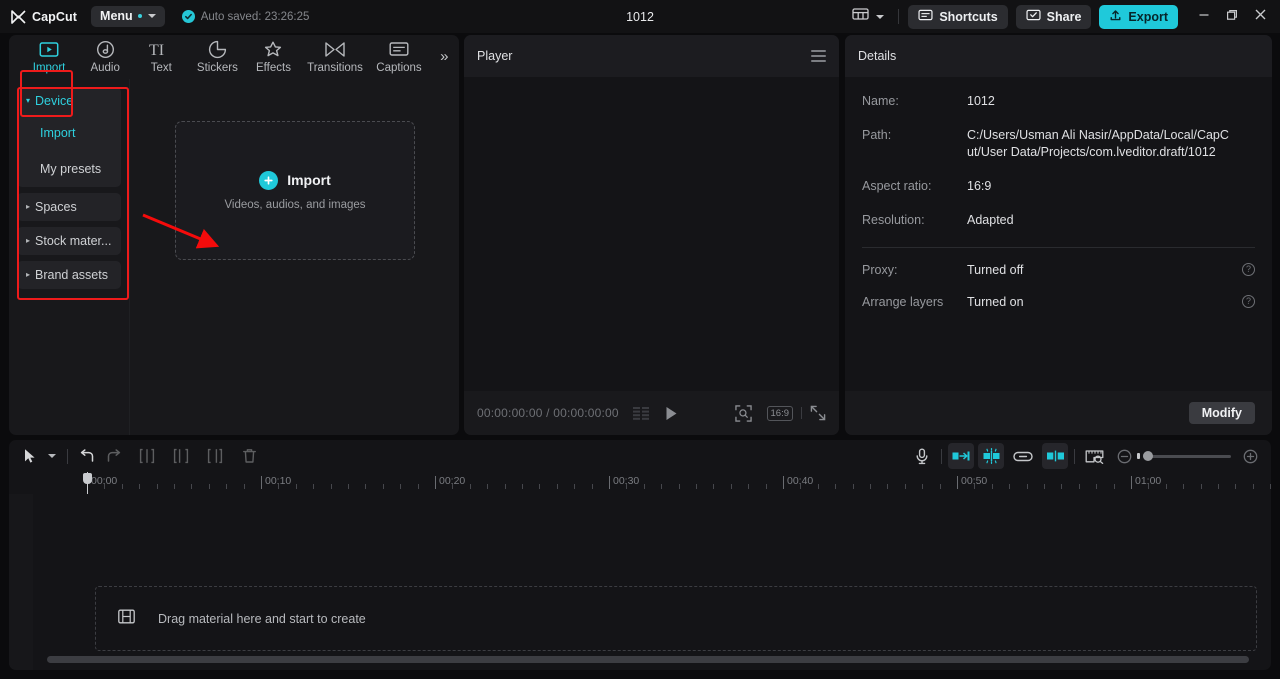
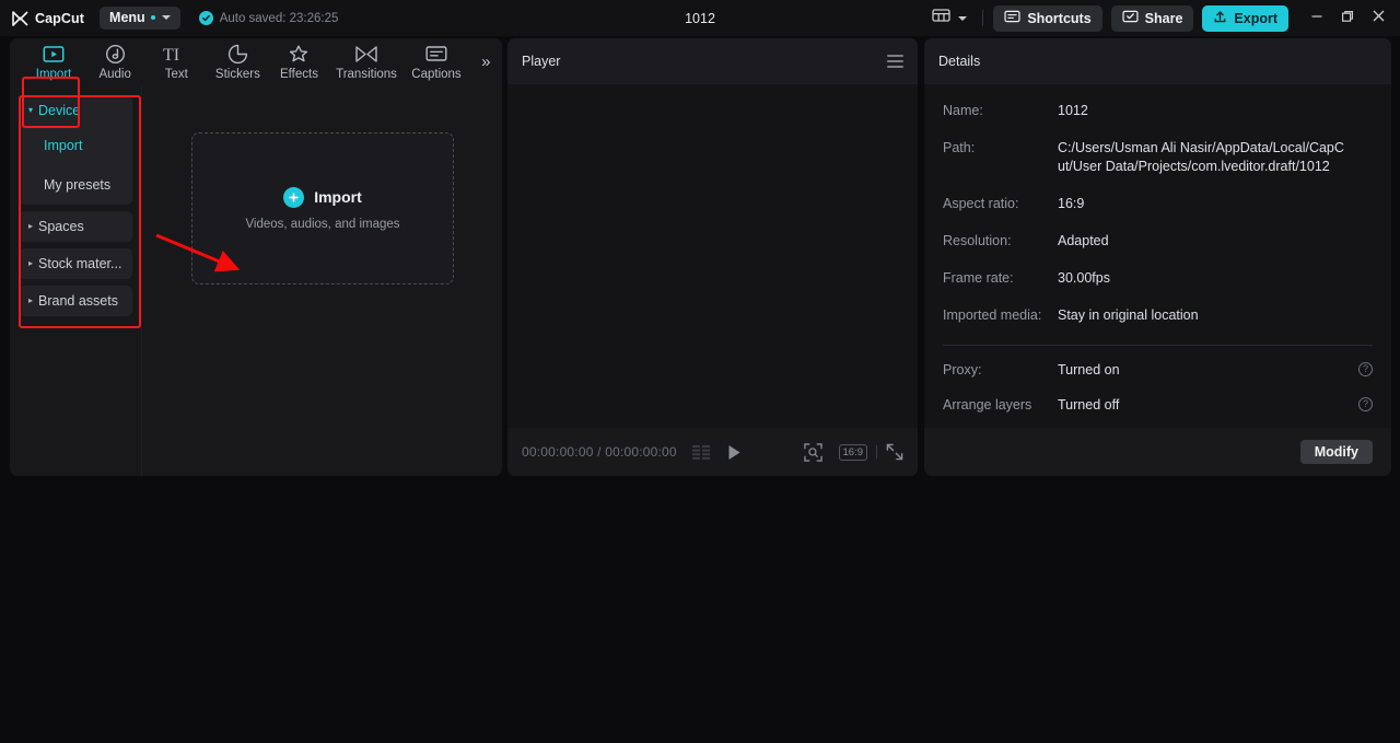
  CapCut
  Menu
  Auto saved: 23:26:25
  1012
  Shortcuts
  Share
  Export
  Import
  Audio
  TI
  Text
  Stickers
  Effects
  Transitions
  Captions
  »
  ▾
  Device
  Import
  My presets
  ▸
  Spaces
  ▸
  Stock mater...
  ▸
  Brand assets
  Import
  Videos, audios, and images
  Player
  00:00:00:00 / 00:00:00:00
  16:9
  Details
  Name:
  1012
  Path:
  C:/Users/Usman Ali Nasir/AppData/Local/CapCut/User Data/Projects/com.lveditor.draft/1012
  Aspect ratio:
  16:9
  Resolution:
  Adapted
+ Frame rate:
+ 30.00fps
+ Imported media:
+ Stay in original location
  Proxy:
- Turned off
+ Turned on
  ?
  Arrange layers
- Turned on
+ Turned off
  ?
  Modify
- 00:00
- 00:10
- 00:20
- 00:30
- 00:40
- 00:50
- 01:00
- Drag material here and start to create
